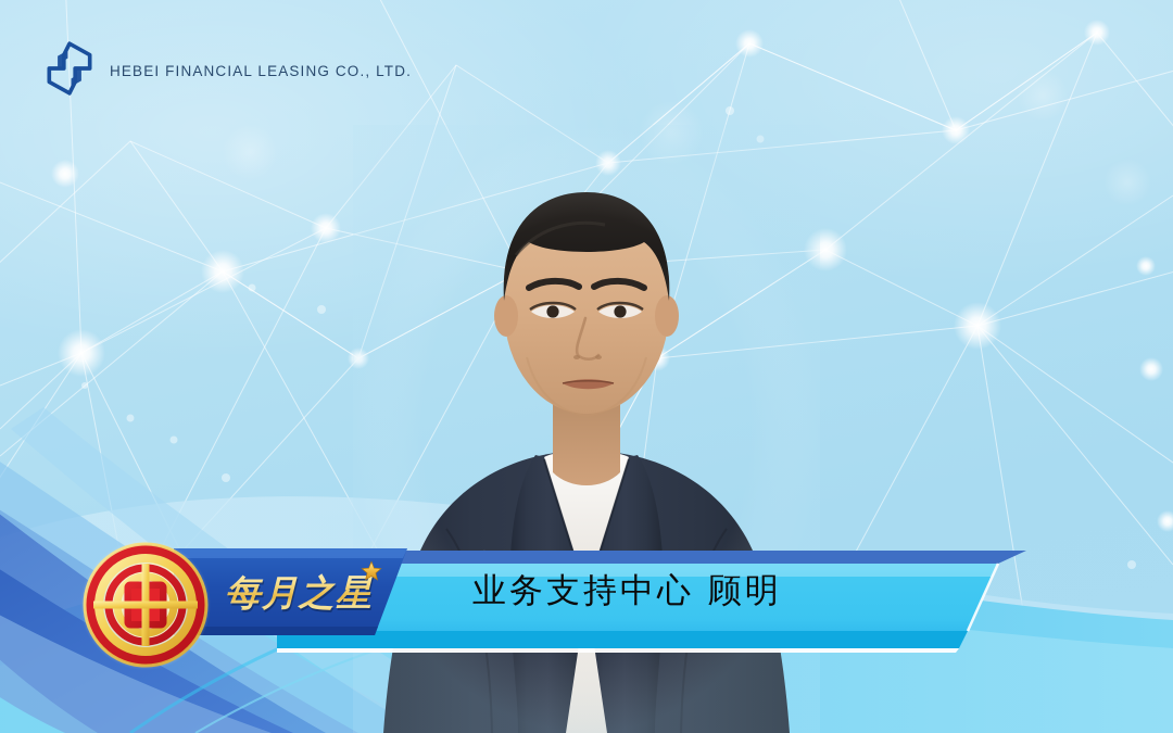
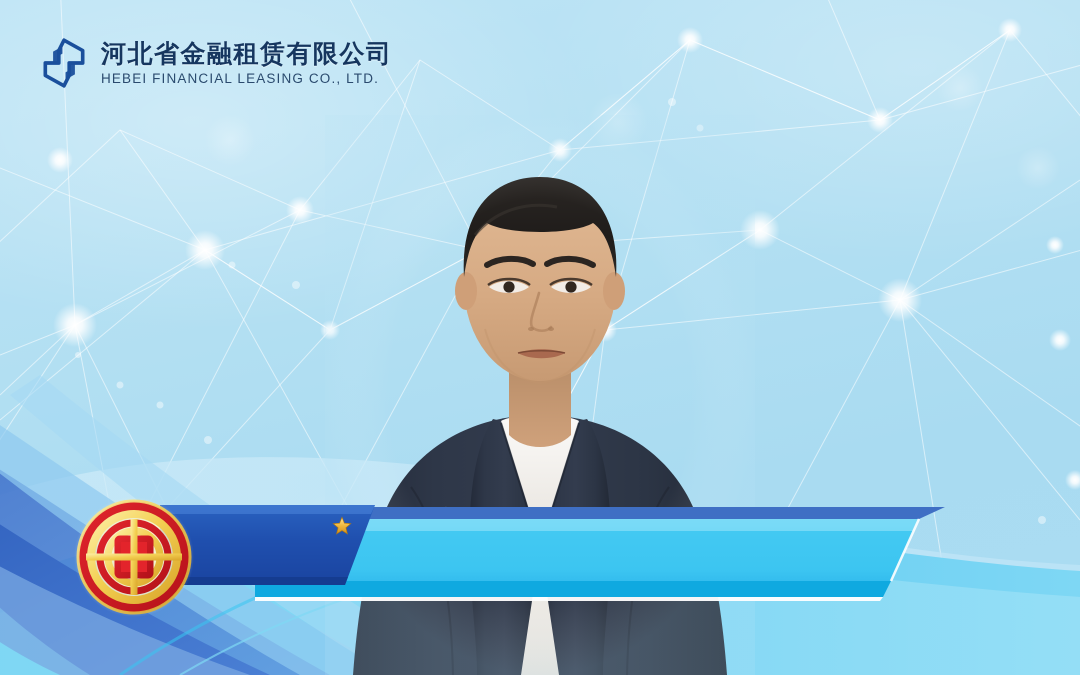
+ 河北省金融租赁有限公司
  HEBEI FINANCIAL LEASING CO., LTD.
- 每月之星
- 业务支持中心 顾明
